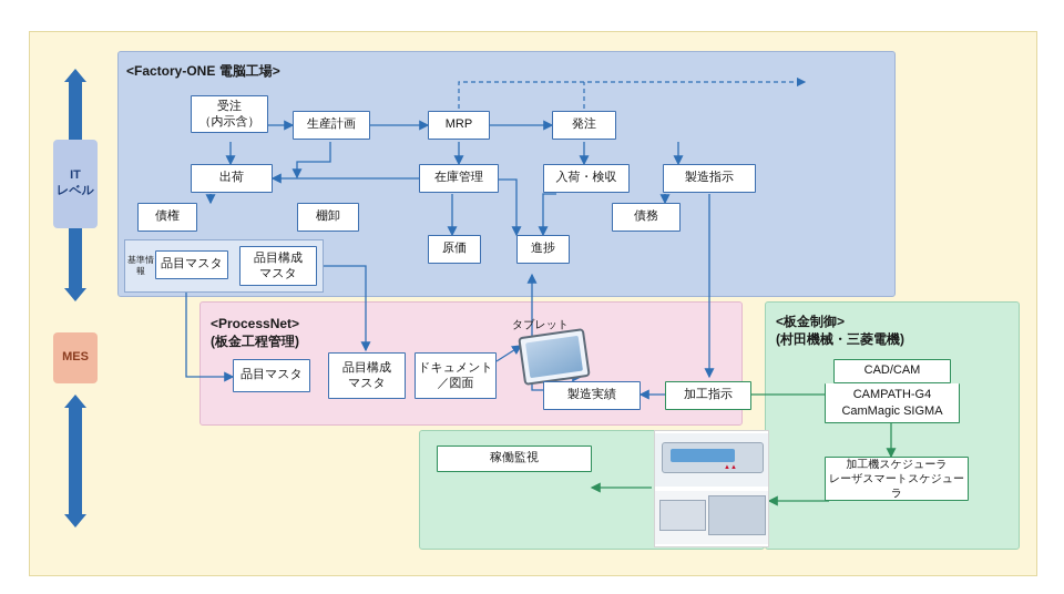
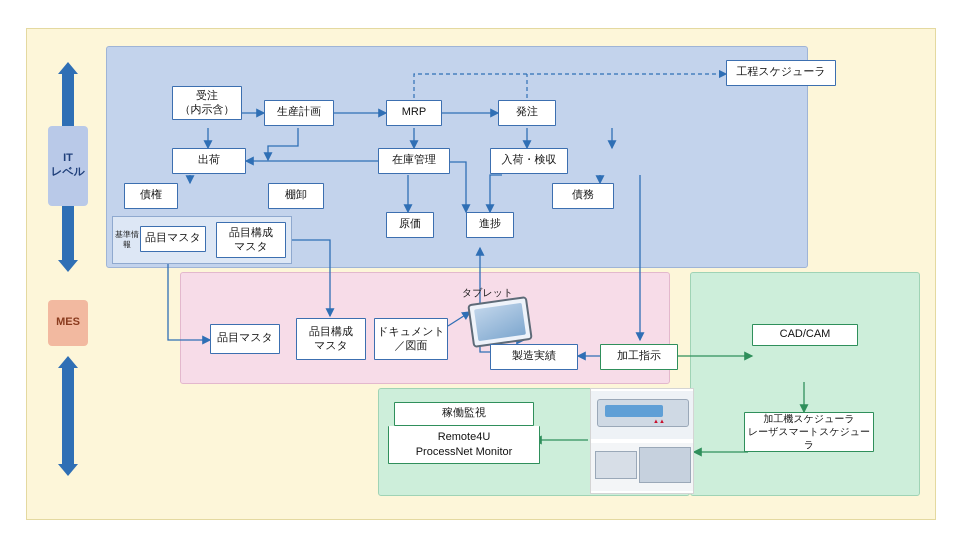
  IT
  レベル
  MES
- <Factory-ONE 電脳工場>
- <ProcessNet>
- (板金工程管理)
- <板金制御>
- (村田機械・三菱電機)
  受注
  （内示含）
  生産計画
  MRP
  発注
+ 工程スケジューラ
  出荷
  在庫管理
  入荷・検収
- 製造指示
  債権
  棚卸
  債務
  原価
  進捗
  基準情報
  品目マスタ
  品目構成
  マスタ
  品目マスタ
  品目構成
  マスタ
  ドキュメント
  ／図面
  タブレット
  製造実績
  加工指示
  CAD/CAM
- CAMPATH-G4
- CamMagic SIGMA
  加工機スケジューラ
  レーザスマートスケジューラ
  稼働監視
+ Remote4U
+ ProcessNet Monitor
